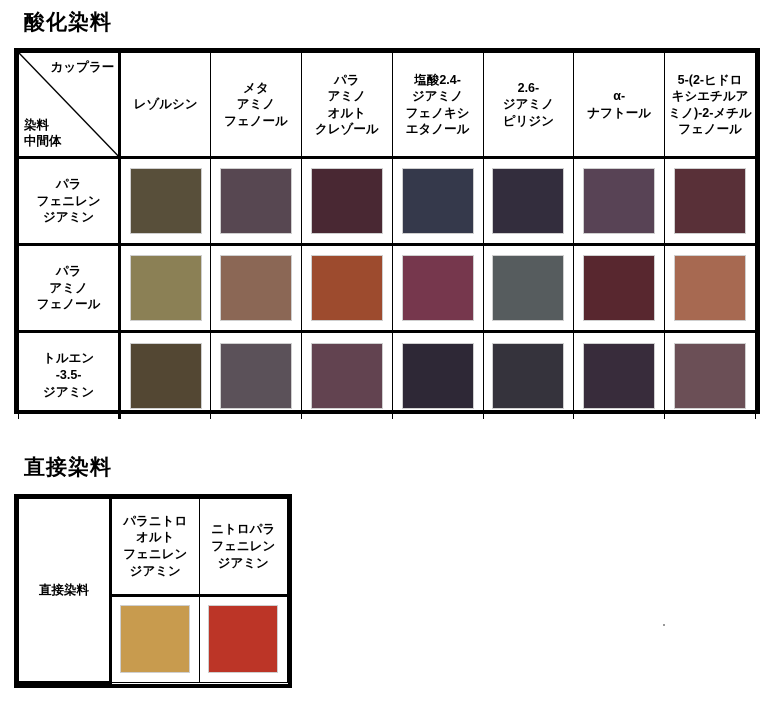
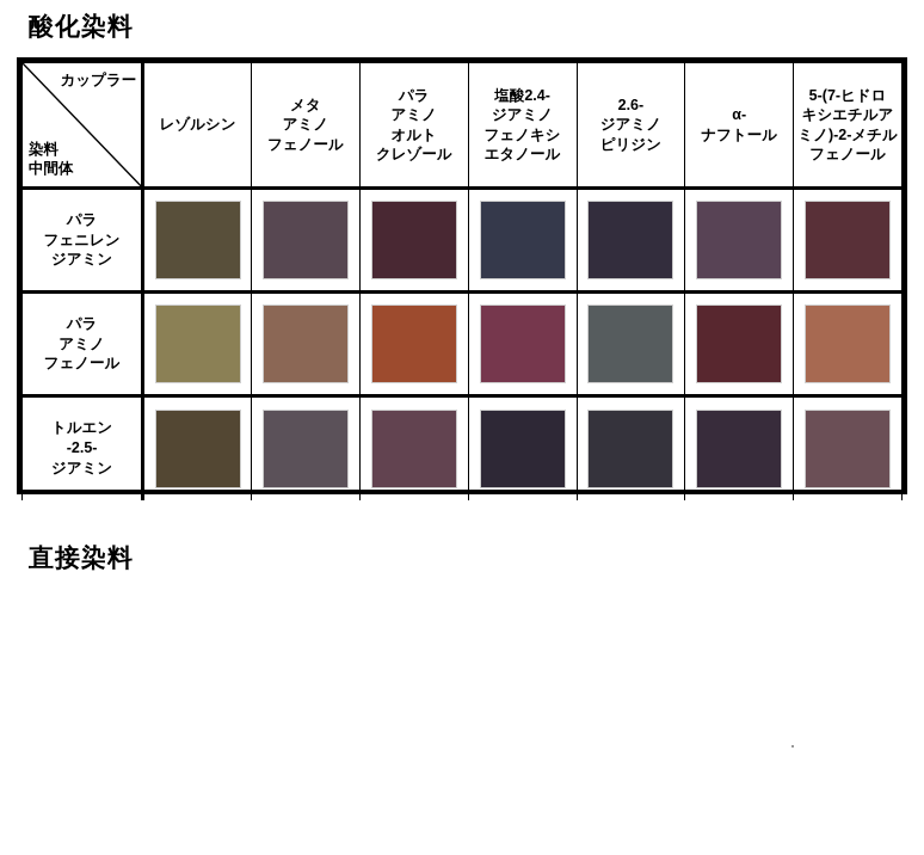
  酸化染料
- カップラー 染料 中間体	レゾルシン	メタ アミノ フェノール	パラ アミノ オルト クレゾール	塩酸2.4- ジアミノ フェノキシ エタノール	2.6- ジアミノ ピリジン	α- ナフトール	5-(2-ヒドロ キシエチルア ミノ)-2-メチル フェノール
+ カップラー 染料 中間体	レゾルシン	メタ アミノ フェノール	パラ アミノ オルト クレゾール	塩酸2.4- ジアミノ フェノキシ エタノール	2.6- ジアミノ ピリジン	α- ナフトール	5-(7-ヒドロ キシエチルア ミノ)-2-メチル フェノール
  パラ フェニレン ジアミン
  パラ アミノ フェノール
- トルエン -3.5- ジアミン
+ トルエン -2.5- ジアミン
  直接染料
- 直接染料	パラニトロ オルト フェニレン ジアミン	ニトロパラ フェニレン ジアミン
